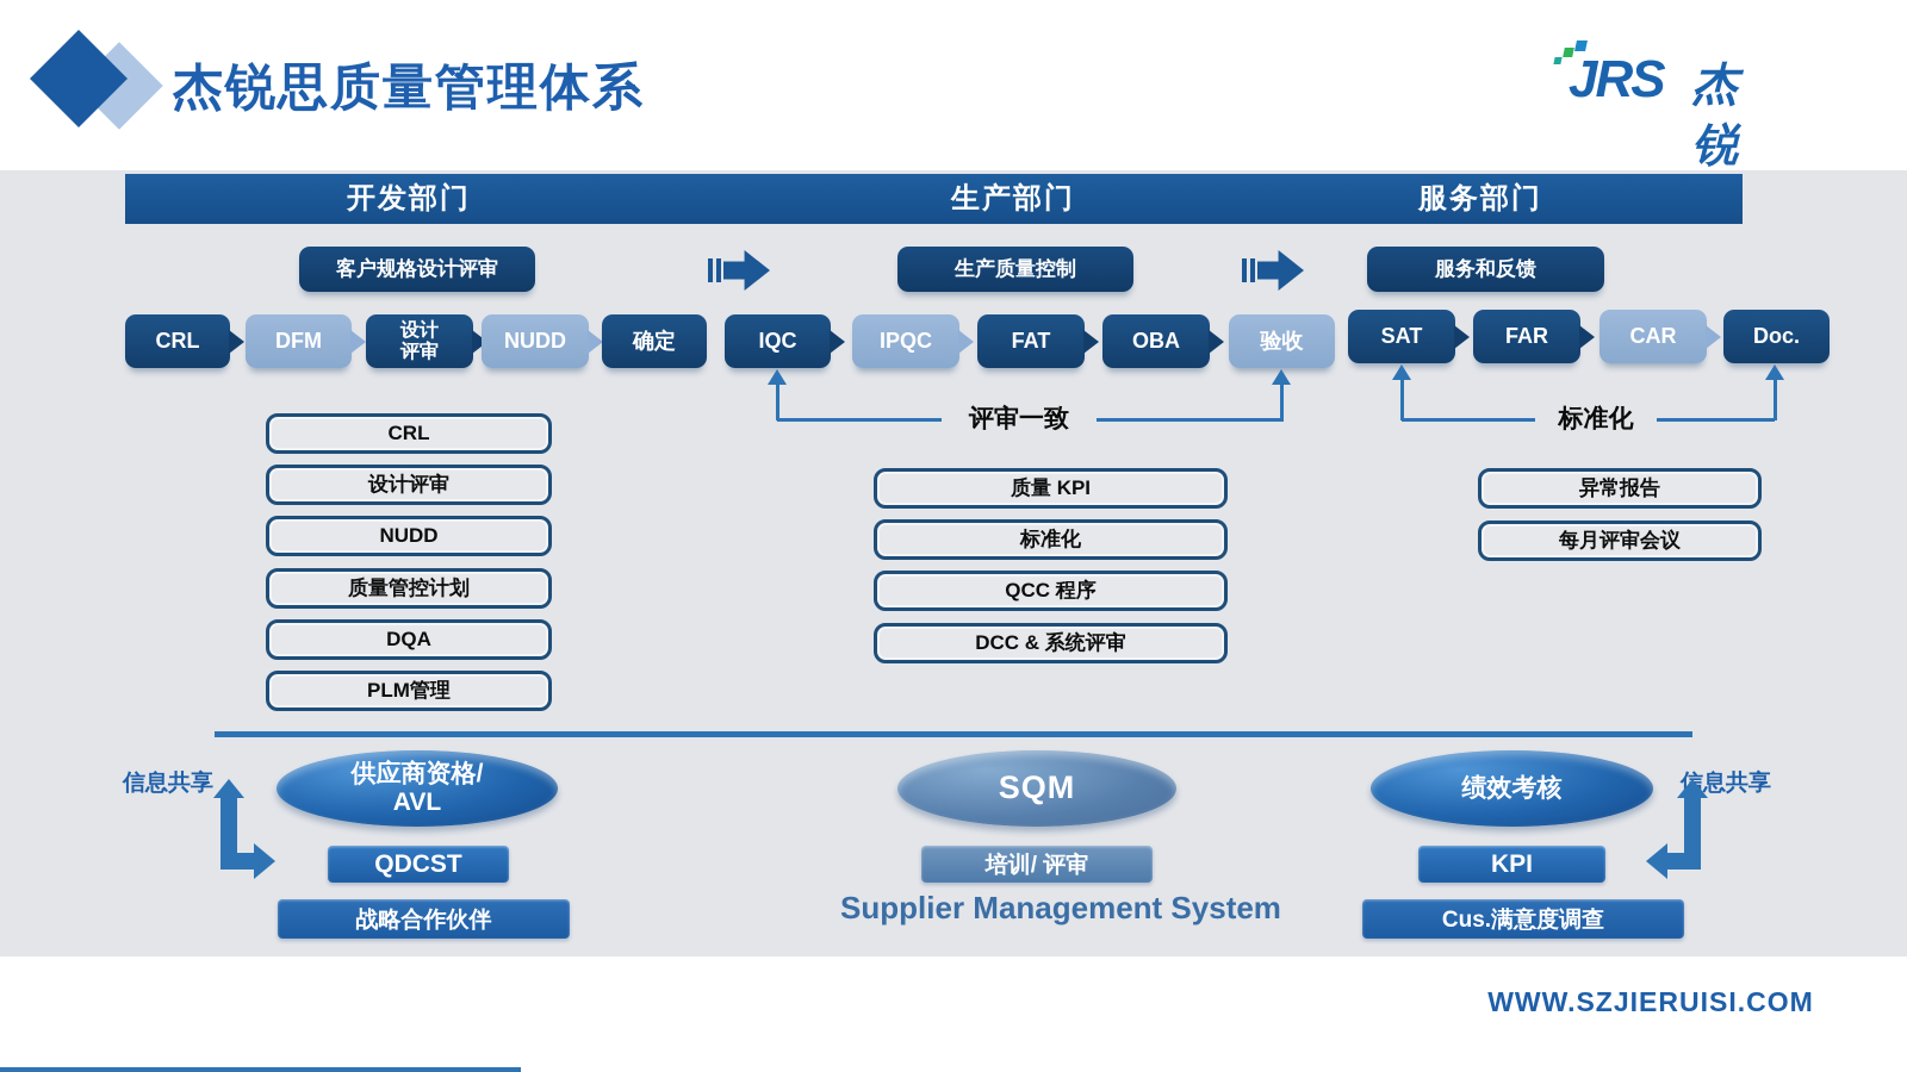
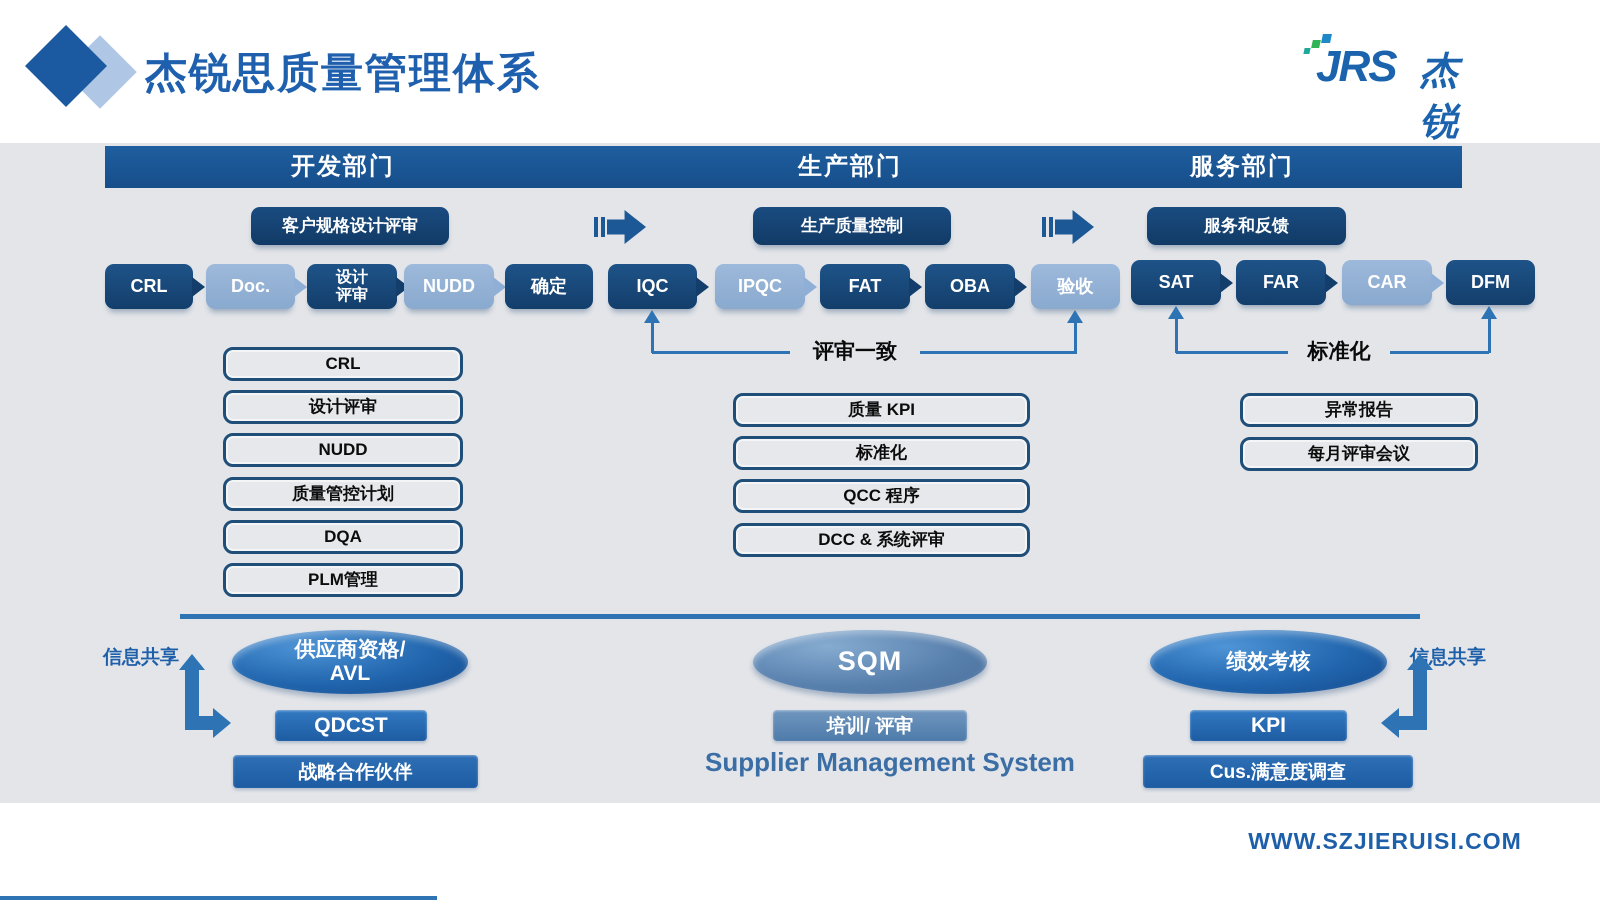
  杰锐思质量管理体系
  JRS
  开发部门
  生产部门
  服务部门
  客户规格设计评审
  生产质量控制
  服务和反馈
  CRL
- DFM
+ Doc.
  设计
  评审
  NUDD
  确定
  IQC
  IPQC
  FAT
  OBA
  验收
  SAT
  FAR
  CAR
- Doc.
+ DFM
  评审一致
  标准化
  CRL
  设计评审
  NUDD
  质量管控计划
  DQA
  PLM管理
  质量 KPI
  标准化
  QCC 程序
  DCC & 系统评审
  异常报告
  每月评审会议
  信息共享
  信息共享
  供应商资格/
  AVL
  QDCST
  战略合作伙伴
  SQM
  培训/ 评审
  Supplier Management System
  绩效考核
  KPI
  Cus.满意度调查
  WWW.SZJIERUISI.COM
